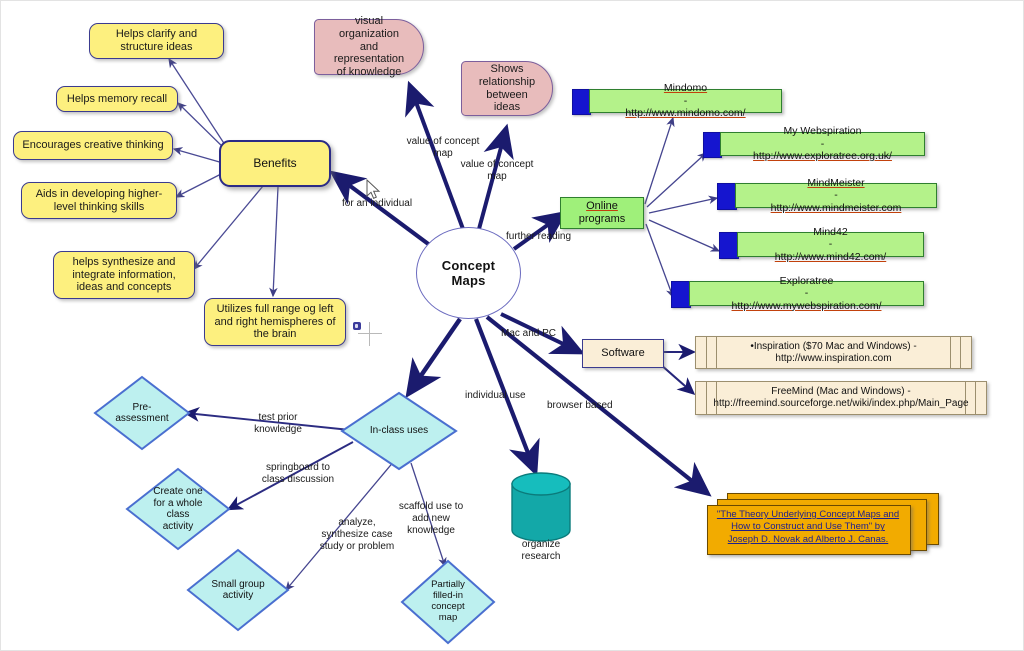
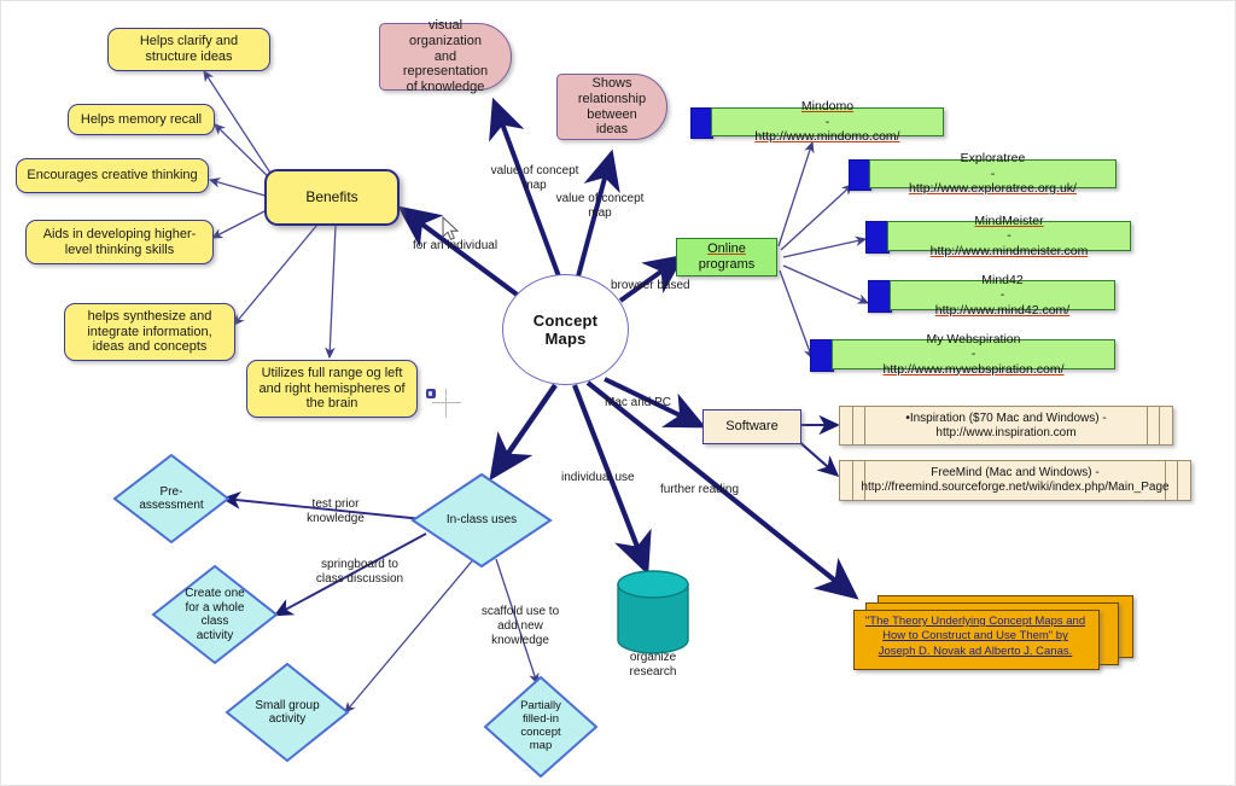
  Helps clarify and
  structure ideas
  Helps memory recall
  Encourages creative thinking
  Aids in developing higher-
  level thinking skills
  helps synthesize and
  integrate information,
  ideas and concepts
  Utilizes full range og left
  and right hemispheres of
  the brain
  Benefits
  visual organization
  and representation
  of knowledge
  Shows
  relationship
  between ideas
  Concept
  Maps
  Online
  programs
  Mindomo
  -
  http://www.mindomo.com/
- My Webspiration
+ Exploratree
  -
  http://www.exploratree.org.uk/
  MindMeister
  -
  http://www.mindmeister.com
  Mind42
  -
  http://www.mind42.com/
- Exploratree
+ My Webspiration
  -
  http://www.mywebspiration.com/
  Software
  •Inspiration ($70 Mac and Windows) -
  http://www.inspiration.com
  FreeMind (Mac and Windows) -
  http://freemind.sourceforge.net/wiki/index.php/Main_Page
  "The Theory Underlying Concept Maps and
  How to Construct and Use Them" by
  Joseph D. Novak ad Alberto J. Canas.
  In-class uses
  Pre-
  assessment
  Create one
  for a whole
  class
  activity
  Small group
  activity
  Partially
  filled-in
  concept
  map
  organize
  research
  value of concept
  map
  value of concept
  map
  for an individual
- further reading
+ browser based
  Mac and PC
  individual use
- browser based
+ further reading
  test prior
  knowledge
  springboard to
  class discussion
- analyze,
- synthesize case
- study or problem
  scaffold use to
  add new
  knowledge
